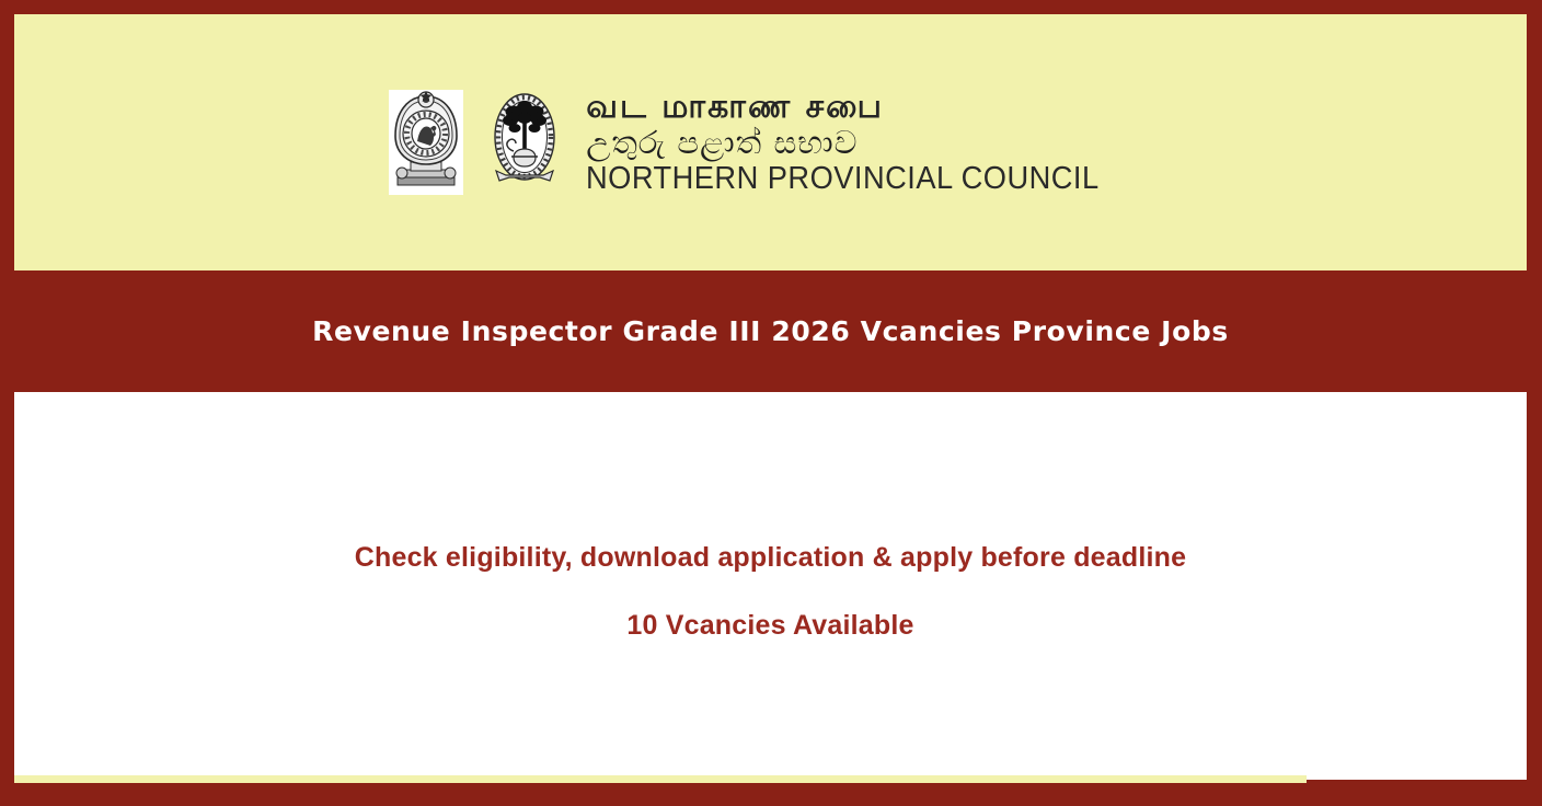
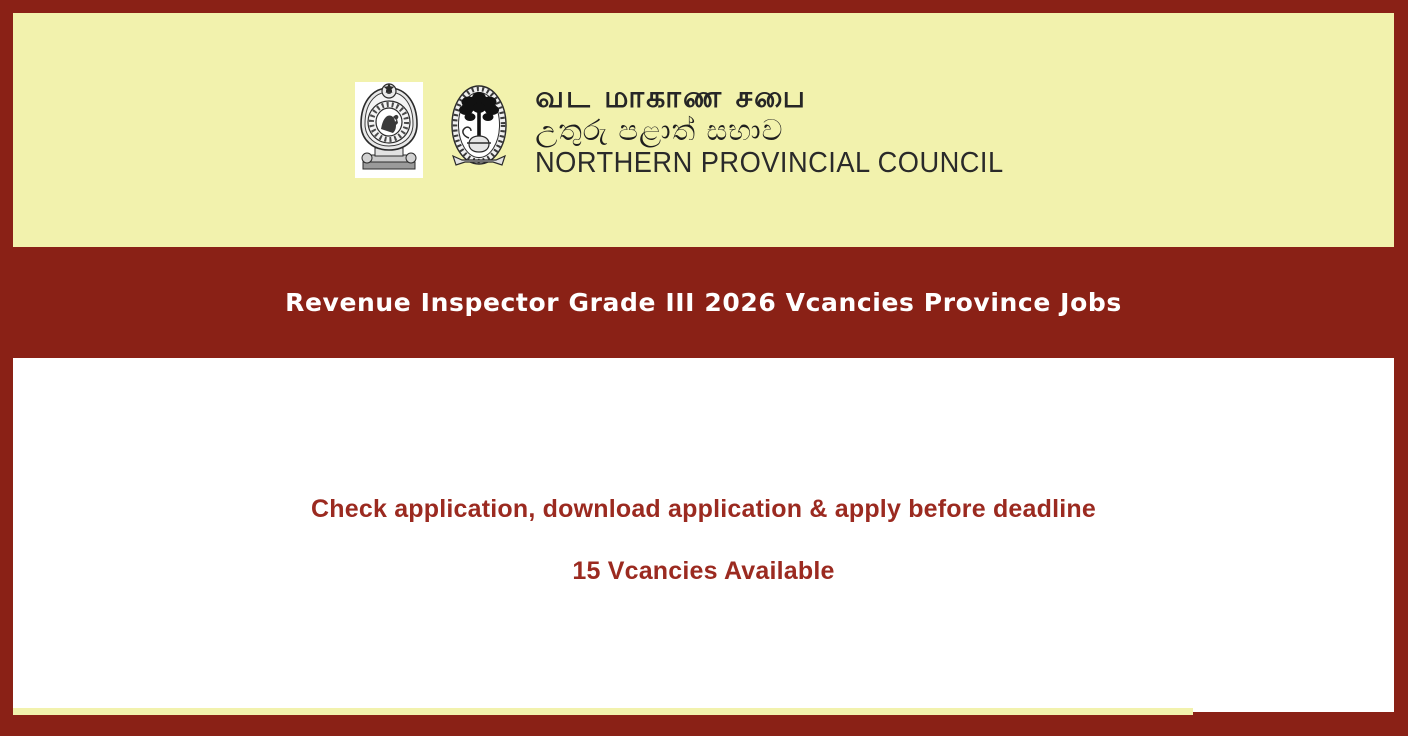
  வட மாகாண சபை
  උතුරු පළාත් සභාව
  NORTHERN PROVINCIAL COUNCIL
  Revenue Inspector Grade III 2026 Vcancies Province Jobs
- Check eligibility, download application & apply before deadline
+ Check application, download application & apply before deadline
- 10 Vcancies Available
+ 15 Vcancies Available
